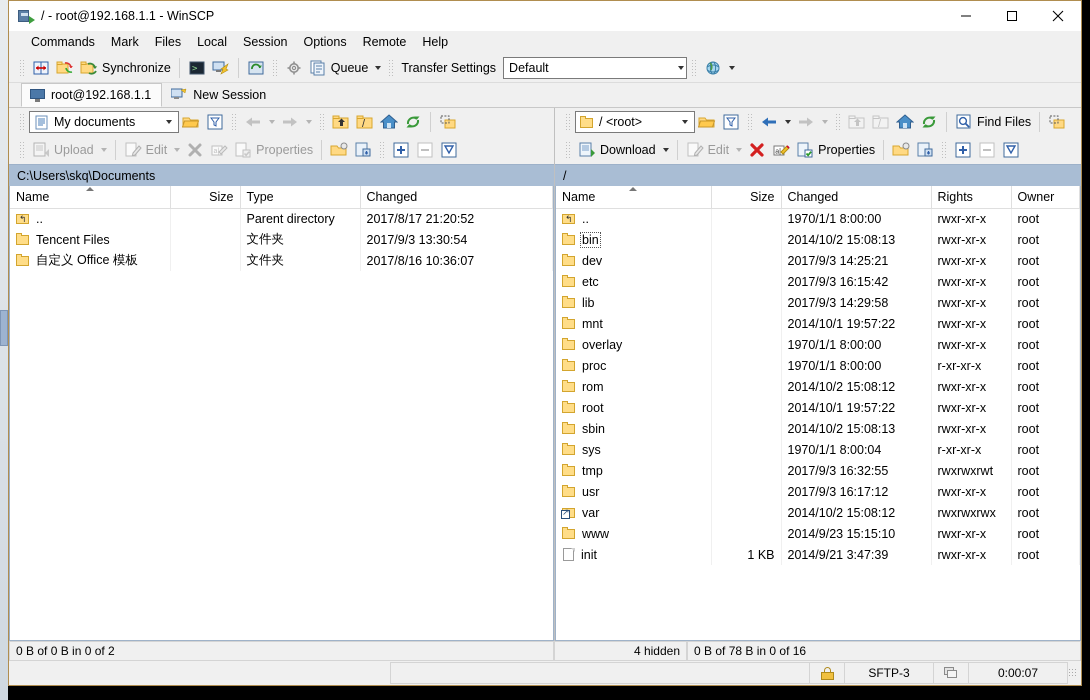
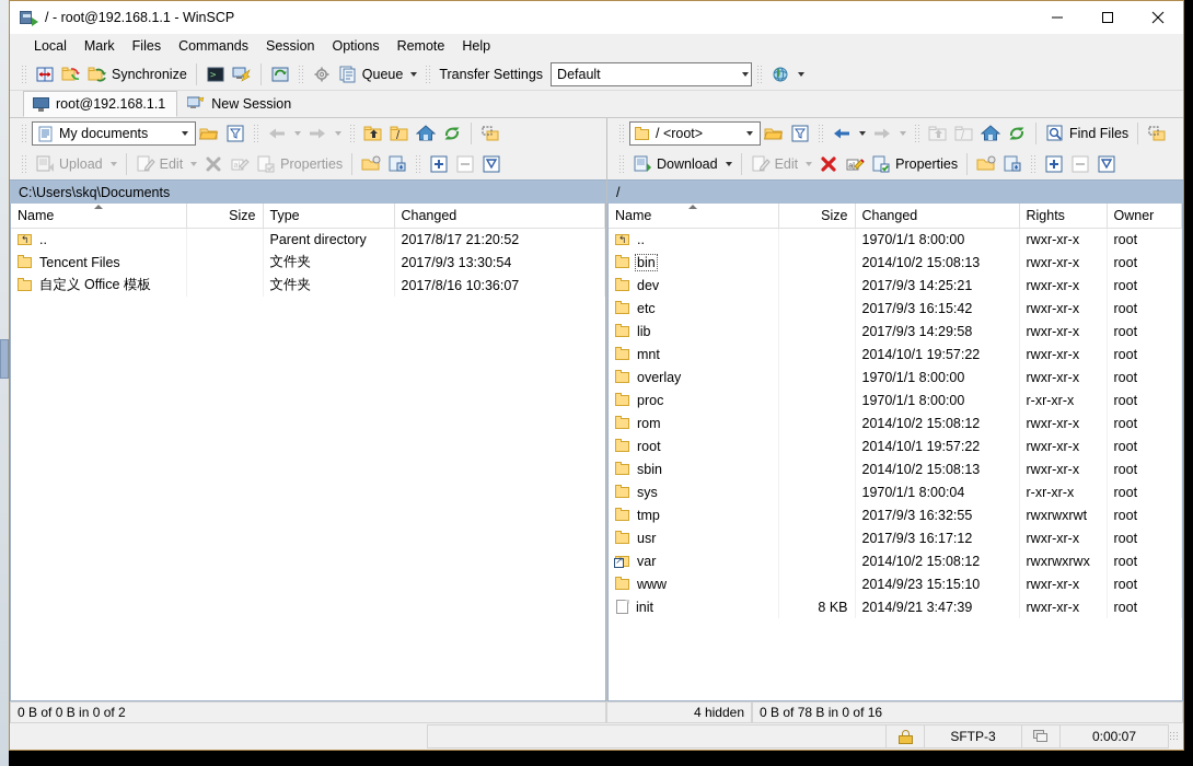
  / - root@192.168.1.1 - WinSCP
- Commands
+ Local
  Mark
  Files
- Local
+ Commands
  Session
  Options
  Remote
  Help
  Synchronize
  >
  Queue
  Transfer Settings
  Default
  root@192.168.1.1
  New Session
  My documents
  /
  Upload
  Edit
  Properties
  C:\Users\skq\Documents
  Name	Size	Type	Changed
  ↰ ..		Parent directory	2017/8/17 21:20:52
  Tencent Files		文件夹	2017/9/3 13:30:54
  自定义 Office 模板		文件夹	2017/8/16 10:36:07
  / <root>
  /
  Find Files
  Download
  Edit
  Properties
  /
  Name	Size	Changed	Rights	Owner
  ↰ ..		1970/1/1 8:00:00	rwxr-xr-x	root
  bin		2014/10/2 15:08:13	rwxr-xr-x	root
  dev		2017/9/3 14:25:21	rwxr-xr-x	root
  etc		2017/9/3 16:15:42	rwxr-xr-x	root
  lib		2017/9/3 14:29:58	rwxr-xr-x	root
  mnt		2014/10/1 19:57:22	rwxr-xr-x	root
  overlay		1970/1/1 8:00:00	rwxr-xr-x	root
  proc		1970/1/1 8:00:00	r-xr-xr-x	root
  rom		2014/10/2 15:08:12	rwxr-xr-x	root
  root		2014/10/1 19:57:22	rwxr-xr-x	root
  sbin		2014/10/2 15:08:13	rwxr-xr-x	root
  sys		1970/1/1 8:00:04	r-xr-xr-x	root
  tmp		2017/9/3 16:32:55	rwxrwxrwt	root
  usr		2017/9/3 16:17:12	rwxr-xr-x	root
  var		2014/10/2 15:08:12	rwxrwxrwx	root
  www		2014/9/23 15:15:10	rwxr-xr-x	root
- init	1 KB	2014/9/21 3:47:39	rwxr-xr-x	root
+ init	8 KB	2014/9/21 3:47:39	rwxr-xr-x	root
  0 B of 0 B in 0 of 2
  4 hidden
  0 B of 78 B in 0 of 16
  SFTP-3
  0:00:07
